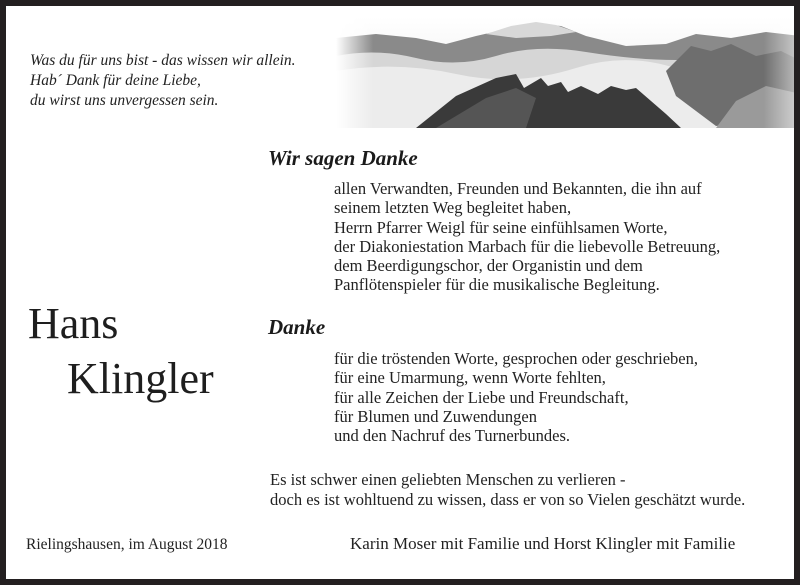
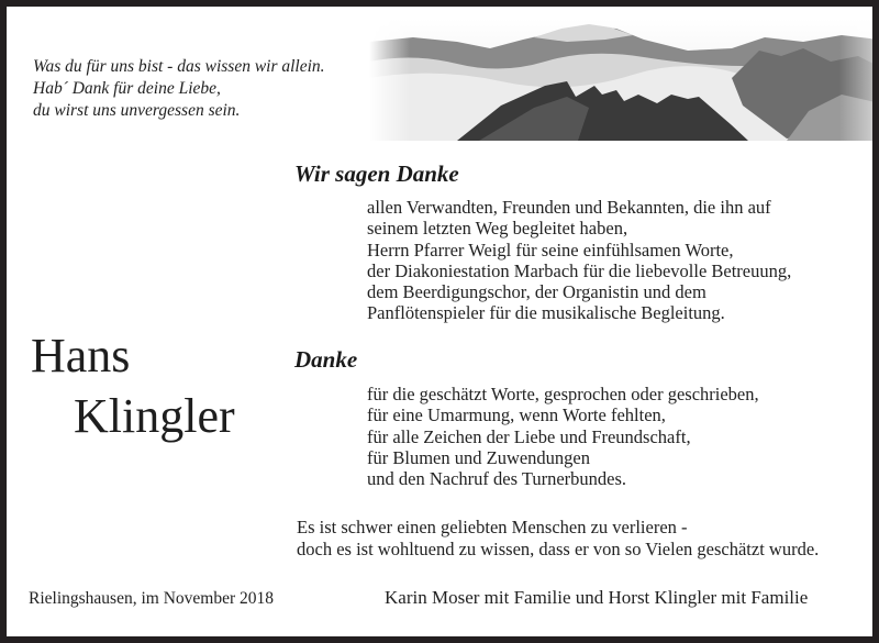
  Was du für uns bist - das wissen wir allein.
  Hab´ Dank für deine Liebe,
  du wirst uns unvergessen sein.
  Wir sagen Danke
  allen Verwandten, Freunden und Bekannten, die ihn auf
  seinem letzten Weg begleitet haben,
  Herrn Pfarrer Weigl für seine einfühlsamen Worte,
  der Diakoniestation Marbach für die liebevolle Betreuung,
  dem Beerdigungschor, der Organistin und dem
  Panflötenspieler für die musikalische Begleitung.
  Hans
  Klingler
  Danke
- für die tröstenden Worte, gesprochen oder geschrieben,
+ für die geschätzt Worte, gesprochen oder geschrieben,
  für eine Umarmung, wenn Worte fehlten,
  für alle Zeichen der Liebe und Freundschaft,
  für Blumen und Zuwendungen
  und den Nachruf des Turnerbundes.
  Es ist schwer einen geliebten Menschen zu verlieren -
  doch es ist wohltuend zu wissen, dass er von so Vielen geschätzt wurde.
- Rielingshausen, im August 2018
+ Rielingshausen, im November 2018
  Karin Moser mit Familie und Horst Klingler mit Familie
